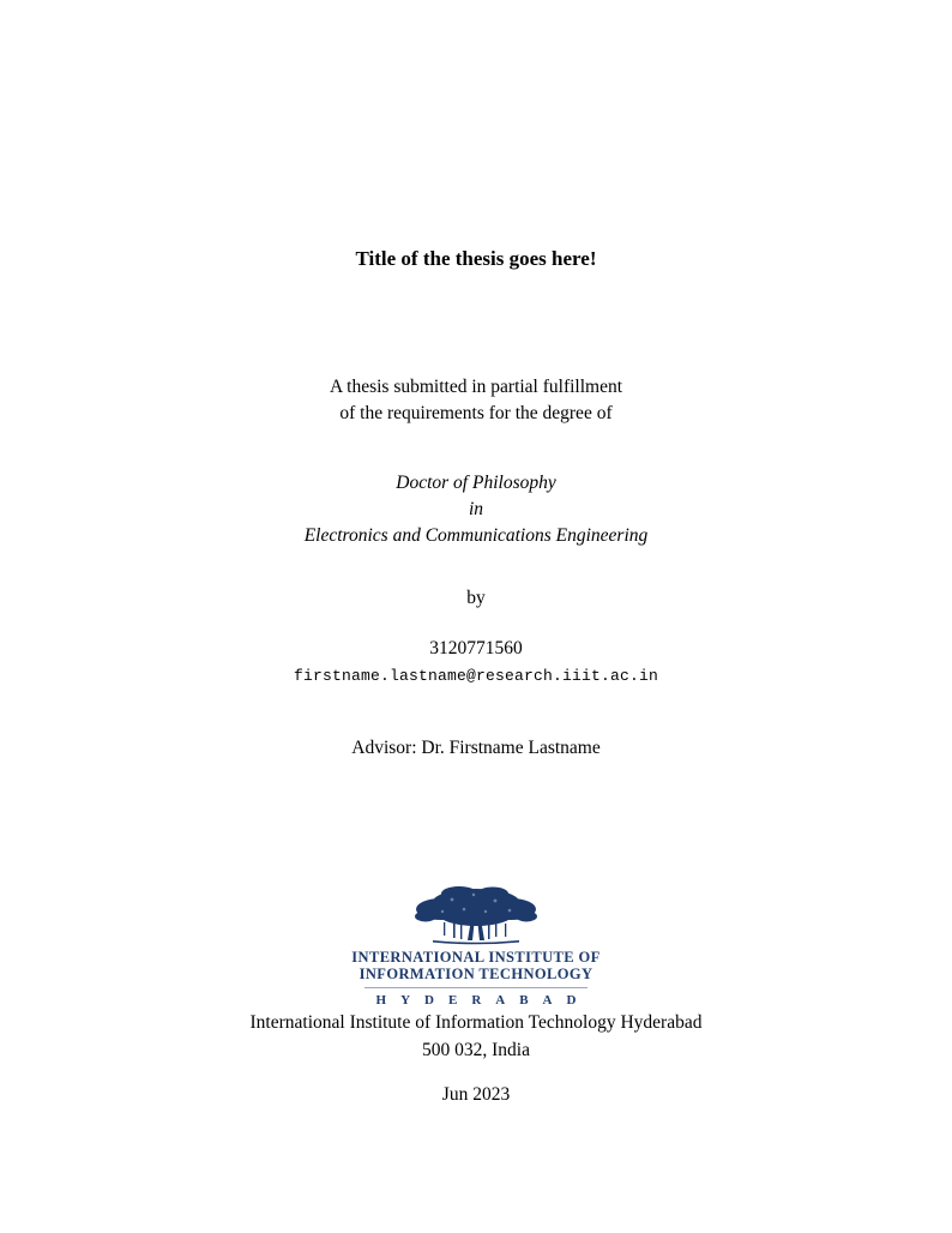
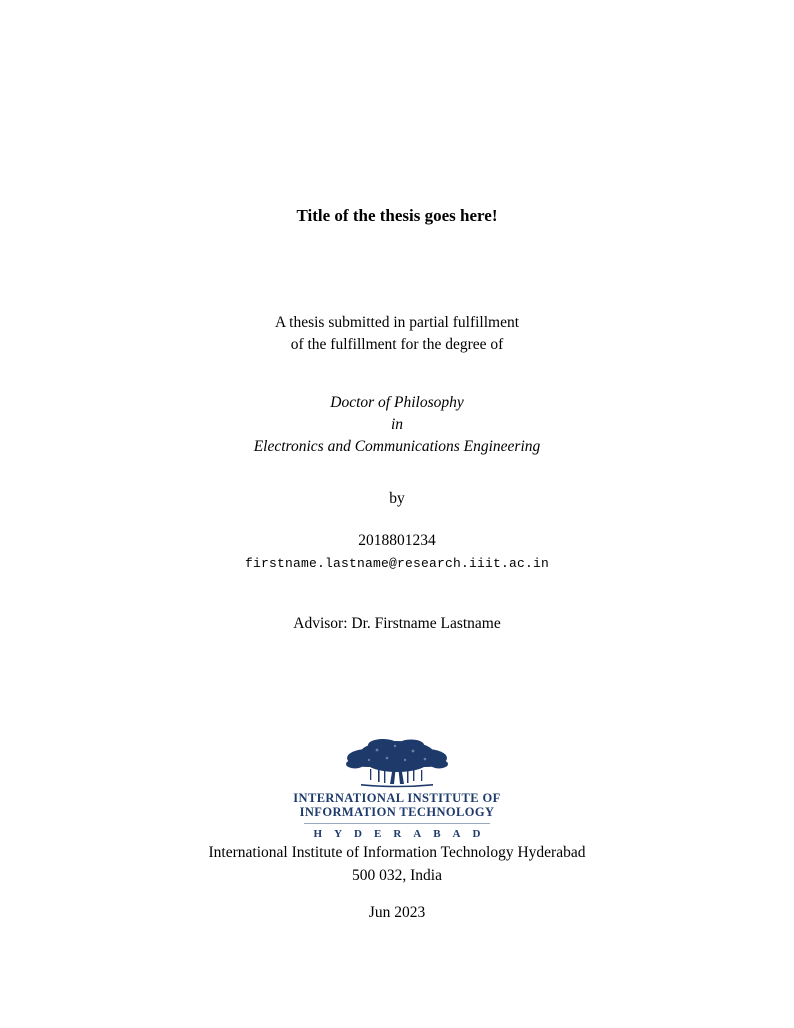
  Title of the thesis goes here!
  A thesis submitted in partial fulfillment
- of the requirements for the degree of
+ of the fulfillment for the degree of
  Doctor of Philosophy
  in
  Electronics and Communications Engineering
  by
- 3120771560
+ 2018801234
  firstname.lastname@research.iiit.ac.in
  Advisor: Dr. Firstname Lastname
  INTERNATIONAL INSTITUTE OF
  INFORMATION TECHNOLOGY
  HYDERABAD
  International Institute of Information Technology Hyderabad
  500 032, India
  Jun 2023
